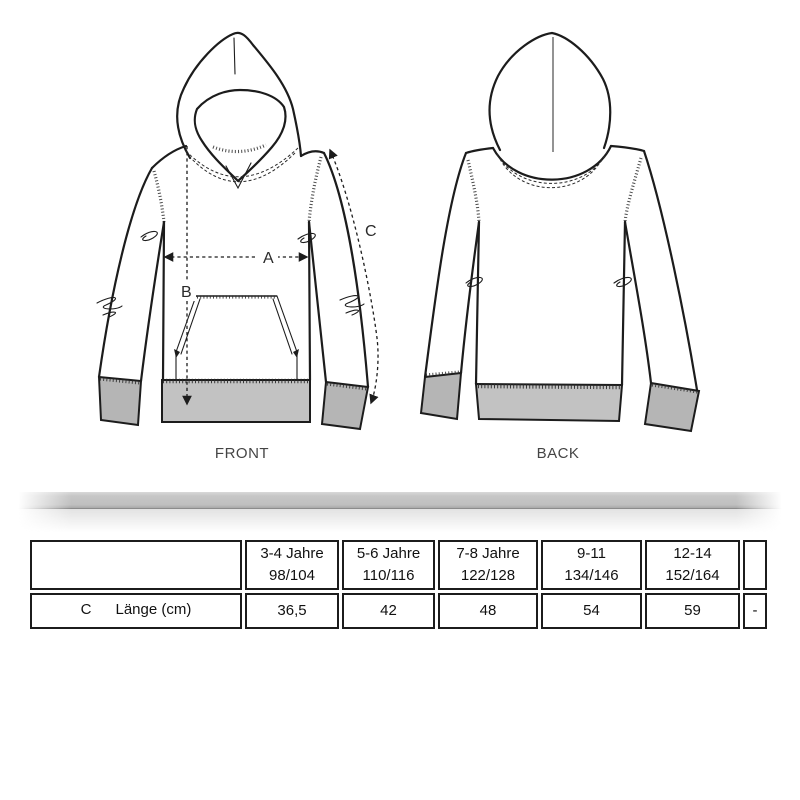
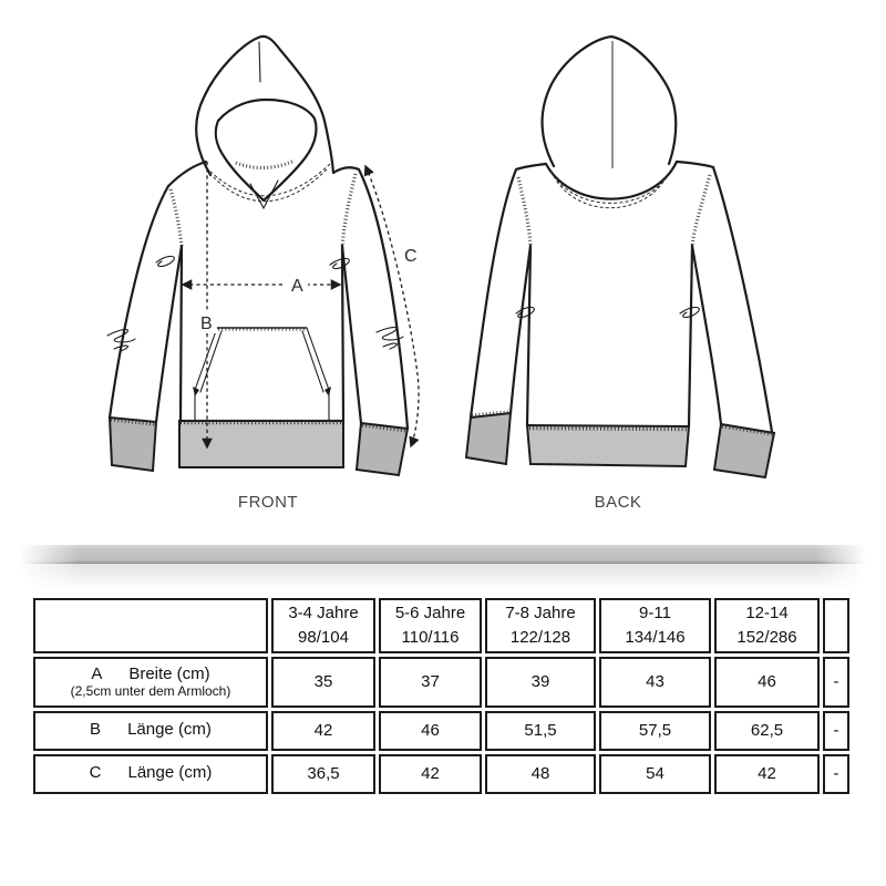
  A
  B
  C
  FRONT
  BACK
- 	3-4 Jahre 98/104	5-6 Jahre 110/116	7-8 Jahre 122/128	9-11 134/146	12-14 152/164
+ 	3-4 Jahre 98/104	5-6 Jahre 110/116	7-8 Jahre 122/128	9-11 134/146	12-14 152/286
+ A Breite (cm) (2,5cm unter dem Armloch)	35	37	39	43	46	-
+ B Länge (cm)	42	46	51,5	57,5	62,5	-
- C Länge (cm)	36,5	42	48	54	59	-
+ C Länge (cm)	36,5	42	48	54	42	-
